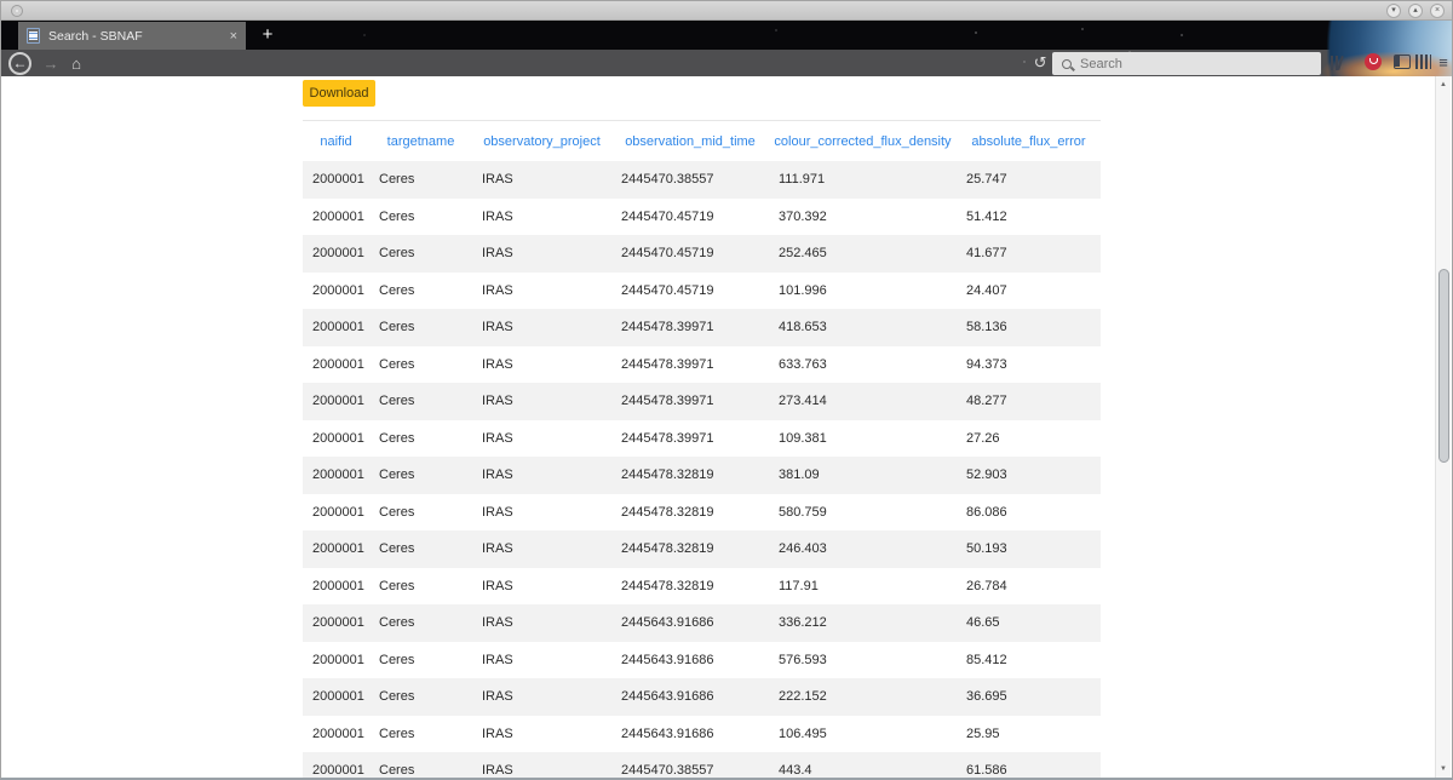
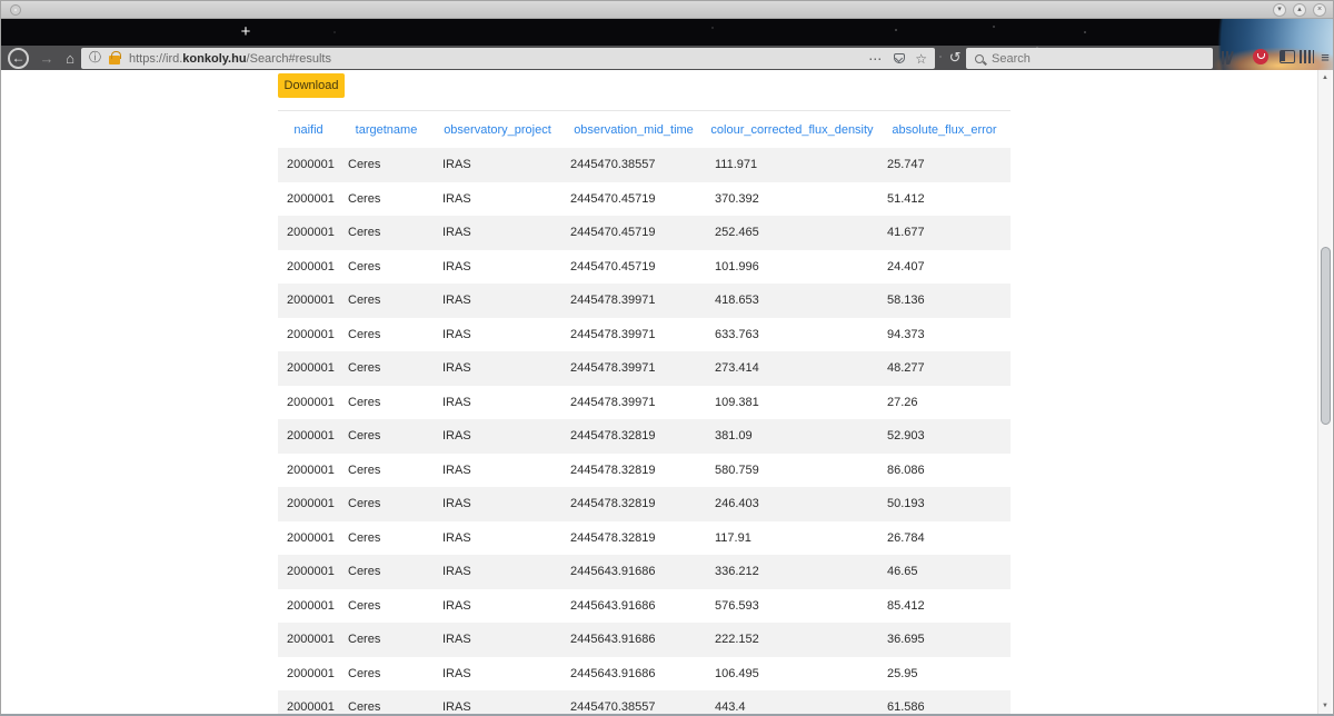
- Search - SBNAF
- ×
  +
  ←
  →
  ⌂
+ ⓘ
+ https://ird.konkoly.hu/Search#results
+ ⋯
+ ☆
  Search
  ≡
  Download
  naifid
  targetname
  observatory_project
  observation_mid_time
  colour_corrected_flux_density
  absolute_flux_error
  2000001
  Ceres
  IRAS
  2445470.38557
  111.971
  25.747
  2000001
  Ceres
  IRAS
  2445470.45719
  370.392
  51.412
  2000001
  Ceres
  IRAS
  2445470.45719
  252.465
  41.677
  2000001
  Ceres
  IRAS
  2445470.45719
  101.996
  24.407
  2000001
  Ceres
  IRAS
  2445478.39971
  418.653
  58.136
  2000001
  Ceres
  IRAS
  2445478.39971
  633.763
  94.373
  2000001
  Ceres
  IRAS
  2445478.39971
  273.414
  48.277
  2000001
  Ceres
  IRAS
  2445478.39971
  109.381
  27.26
  2000001
  Ceres
  IRAS
  2445478.32819
  381.09
  52.903
  2000001
  Ceres
  IRAS
  2445478.32819
  580.759
  86.086
  2000001
  Ceres
  IRAS
  2445478.32819
  246.403
  50.193
  2000001
  Ceres
  IRAS
  2445478.32819
  117.91
  26.784
  2000001
  Ceres
  IRAS
  2445643.91686
  336.212
  46.65
  2000001
  Ceres
  IRAS
  2445643.91686
  576.593
  85.412
  2000001
  Ceres
  IRAS
  2445643.91686
  222.152
  36.695
  2000001
  Ceres
  IRAS
  2445643.91686
  106.495
  25.95
  2000001
  Ceres
  IRAS
  2445470.38557
  443.4
  61.586
